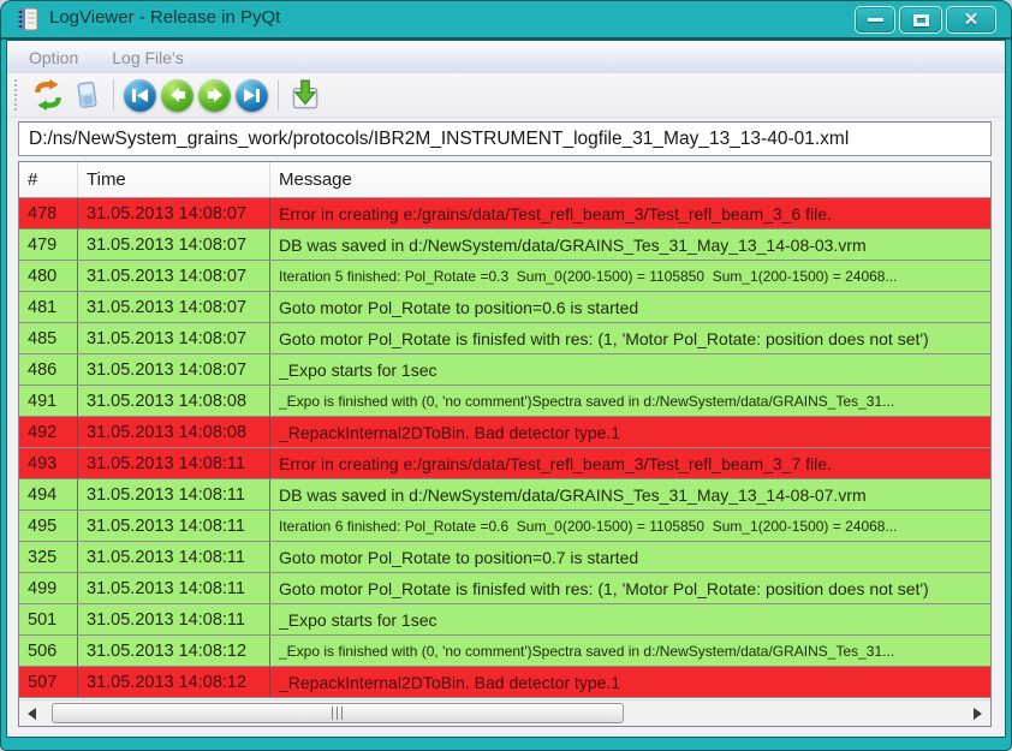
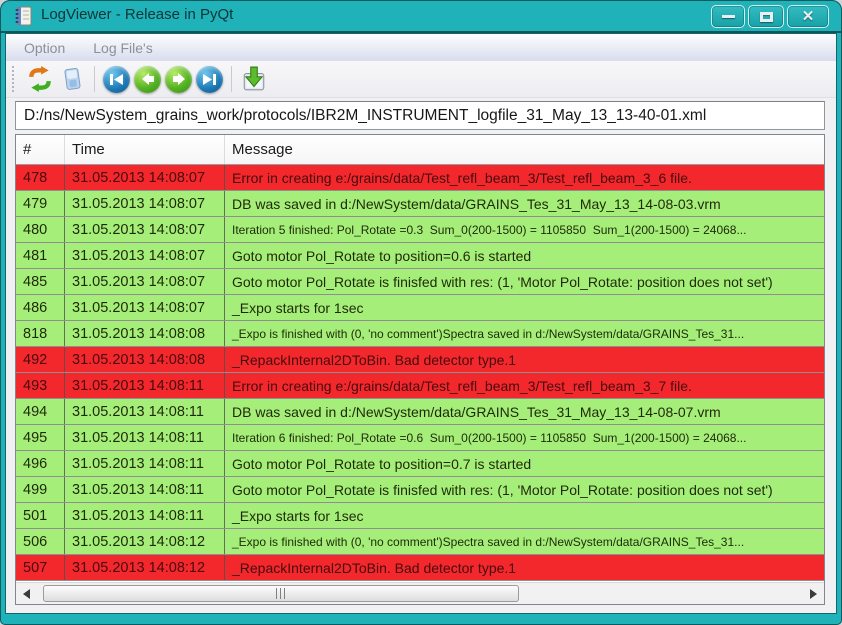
  LogViewer - Release in PyQt
  ✕
  Option
  Log File's
  D:/ns/NewSystem_grains_work/protocols/IBR2M_INSTRUMENT_logfile_31_May_13_13-40-01.xml
  #
  Time
  Message
  478
  31.05.2013 14:08:07
  Error in creating e:/grains/data/Test_refl_beam_3/Test_refl_beam_3_6 file.
  479
  31.05.2013 14:08:07
  DB was saved in d:/NewSystem/data/GRAINS_Tes_31_May_13_14-08-03.vrm
  480
  31.05.2013 14:08:07
  Iteration 5 finished: Pol_Rotate =0.3 Sum_0(200-1500) = 1105850 Sum_1(200-1500) = 24068...
  481
  31.05.2013 14:08:07
  Goto motor Pol_Rotate to position=0.6 is started
  485
  31.05.2013 14:08:07
  Goto motor Pol_Rotate is finisfed with res: (1, 'Motor Pol_Rotate: position does not set')
  486
  31.05.2013 14:08:07
  _Expo starts for 1sec
- 491
+ 818
  31.05.2013 14:08:08
  _Expo is finished with (0, 'no comment')Spectra saved in d:/NewSystem/data/GRAINS_Tes_31...
  492
  31.05.2013 14:08:08
  _RepackInternal2DToBin. Bad detector type.1
  493
  31.05.2013 14:08:11
  Error in creating e:/grains/data/Test_refl_beam_3/Test_refl_beam_3_7 file.
  494
  31.05.2013 14:08:11
  DB was saved in d:/NewSystem/data/GRAINS_Tes_31_May_13_14-08-07.vrm
  495
  31.05.2013 14:08:11
  Iteration 6 finished: Pol_Rotate =0.6 Sum_0(200-1500) = 1105850 Sum_1(200-1500) = 24068...
- 325
+ 496
  31.05.2013 14:08:11
  Goto motor Pol_Rotate to position=0.7 is started
  499
  31.05.2013 14:08:11
  Goto motor Pol_Rotate is finisfed with res: (1, 'Motor Pol_Rotate: position does not set')
  501
  31.05.2013 14:08:11
  _Expo starts for 1sec
  506
  31.05.2013 14:08:12
  _Expo is finished with (0, 'no comment')Spectra saved in d:/NewSystem/data/GRAINS_Tes_31...
  507
  31.05.2013 14:08:12
  _RepackInternal2DToBin. Bad detector type.1
